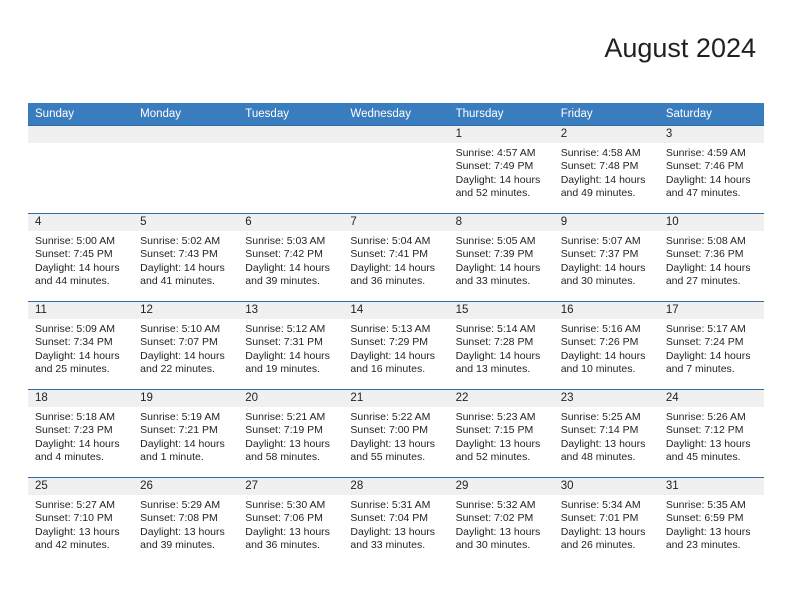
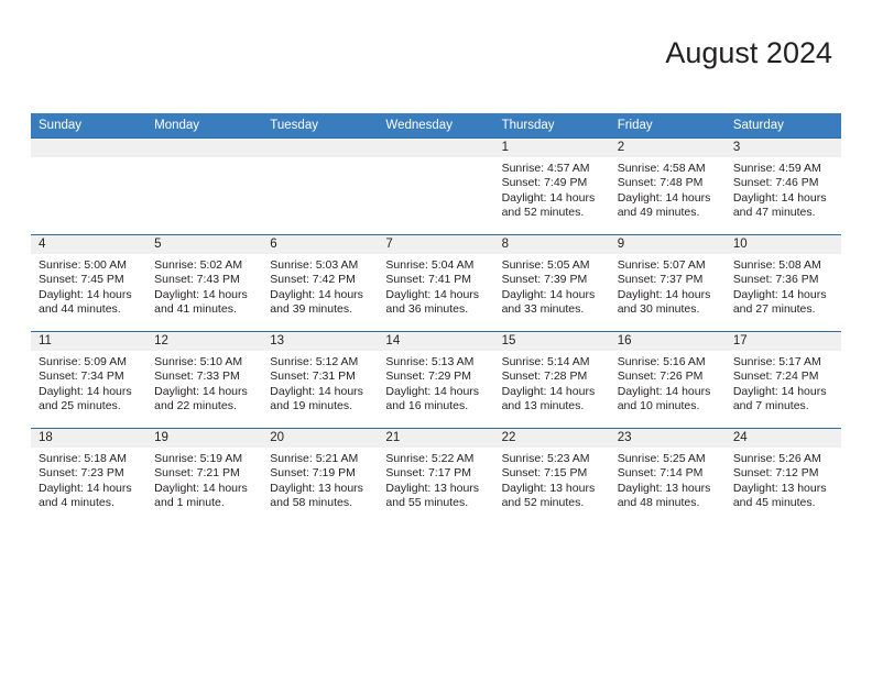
  August 2024
  Sunday	Monday	Tuesday	Wednesday	Thursday	Friday	Saturday
  				1Sunrise: 4:57 AMSunset: 7:49 PMDaylight: 14 hoursand 52 minutes.	2Sunrise: 4:58 AMSunset: 7:48 PMDaylight: 14 hoursand 49 minutes.	3Sunrise: 4:59 AMSunset: 7:46 PMDaylight: 14 hoursand 47 minutes.
  4Sunrise: 5:00 AMSunset: 7:45 PMDaylight: 14 hoursand 44 minutes.	5Sunrise: 5:02 AMSunset: 7:43 PMDaylight: 14 hoursand 41 minutes.	6Sunrise: 5:03 AMSunset: 7:42 PMDaylight: 14 hoursand 39 minutes.	7Sunrise: 5:04 AMSunset: 7:41 PMDaylight: 14 hoursand 36 minutes.	8Sunrise: 5:05 AMSunset: 7:39 PMDaylight: 14 hoursand 33 minutes.	9Sunrise: 5:07 AMSunset: 7:37 PMDaylight: 14 hoursand 30 minutes.	10Sunrise: 5:08 AMSunset: 7:36 PMDaylight: 14 hoursand 27 minutes.
- 11Sunrise: 5:09 AMSunset: 7:34 PMDaylight: 14 hoursand 25 minutes.	12Sunrise: 5:10 AMSunset: 7:07 PMDaylight: 14 hoursand 22 minutes.	13Sunrise: 5:12 AMSunset: 7:31 PMDaylight: 14 hoursand 19 minutes.	14Sunrise: 5:13 AMSunset: 7:29 PMDaylight: 14 hoursand 16 minutes.	15Sunrise: 5:14 AMSunset: 7:28 PMDaylight: 14 hoursand 13 minutes.	16Sunrise: 5:16 AMSunset: 7:26 PMDaylight: 14 hoursand 10 minutes.	17Sunrise: 5:17 AMSunset: 7:24 PMDaylight: 14 hoursand 7 minutes.
+ 11Sunrise: 5:09 AMSunset: 7:34 PMDaylight: 14 hoursand 25 minutes.	12Sunrise: 5:10 AMSunset: 7:33 PMDaylight: 14 hoursand 22 minutes.	13Sunrise: 5:12 AMSunset: 7:31 PMDaylight: 14 hoursand 19 minutes.	14Sunrise: 5:13 AMSunset: 7:29 PMDaylight: 14 hoursand 16 minutes.	15Sunrise: 5:14 AMSunset: 7:28 PMDaylight: 14 hoursand 13 minutes.	16Sunrise: 5:16 AMSunset: 7:26 PMDaylight: 14 hoursand 10 minutes.	17Sunrise: 5:17 AMSunset: 7:24 PMDaylight: 14 hoursand 7 minutes.
- 18Sunrise: 5:18 AMSunset: 7:23 PMDaylight: 14 hoursand 4 minutes.	19Sunrise: 5:19 AMSunset: 7:21 PMDaylight: 14 hoursand 1 minute.	20Sunrise: 5:21 AMSunset: 7:19 PMDaylight: 13 hoursand 58 minutes.	21Sunrise: 5:22 AMSunset: 7:00 PMDaylight: 13 hoursand 55 minutes.	22Sunrise: 5:23 AMSunset: 7:15 PMDaylight: 13 hoursand 52 minutes.	23Sunrise: 5:25 AMSunset: 7:14 PMDaylight: 13 hoursand 48 minutes.	24Sunrise: 5:26 AMSunset: 7:12 PMDaylight: 13 hoursand 45 minutes.
+ 18Sunrise: 5:18 AMSunset: 7:23 PMDaylight: 14 hoursand 4 minutes.	19Sunrise: 5:19 AMSunset: 7:21 PMDaylight: 14 hoursand 1 minute.	20Sunrise: 5:21 AMSunset: 7:19 PMDaylight: 13 hoursand 58 minutes.	21Sunrise: 5:22 AMSunset: 7:17 PMDaylight: 13 hoursand 55 minutes.	22Sunrise: 5:23 AMSunset: 7:15 PMDaylight: 13 hoursand 52 minutes.	23Sunrise: 5:25 AMSunset: 7:14 PMDaylight: 13 hoursand 48 minutes.	24Sunrise: 5:26 AMSunset: 7:12 PMDaylight: 13 hoursand 45 minutes.
- 25Sunrise: 5:27 AMSunset: 7:10 PMDaylight: 13 hoursand 42 minutes.	26Sunrise: 5:29 AMSunset: 7:08 PMDaylight: 13 hoursand 39 minutes.	27Sunrise: 5:30 AMSunset: 7:06 PMDaylight: 13 hoursand 36 minutes.	28Sunrise: 5:31 AMSunset: 7:04 PMDaylight: 13 hoursand 33 minutes.	29Sunrise: 5:32 AMSunset: 7:02 PMDaylight: 13 hoursand 30 minutes.	30Sunrise: 5:34 AMSunset: 7:01 PMDaylight: 13 hoursand 26 minutes.	31Sunrise: 5:35 AMSunset: 6:59 PMDaylight: 13 hoursand 23 minutes.
